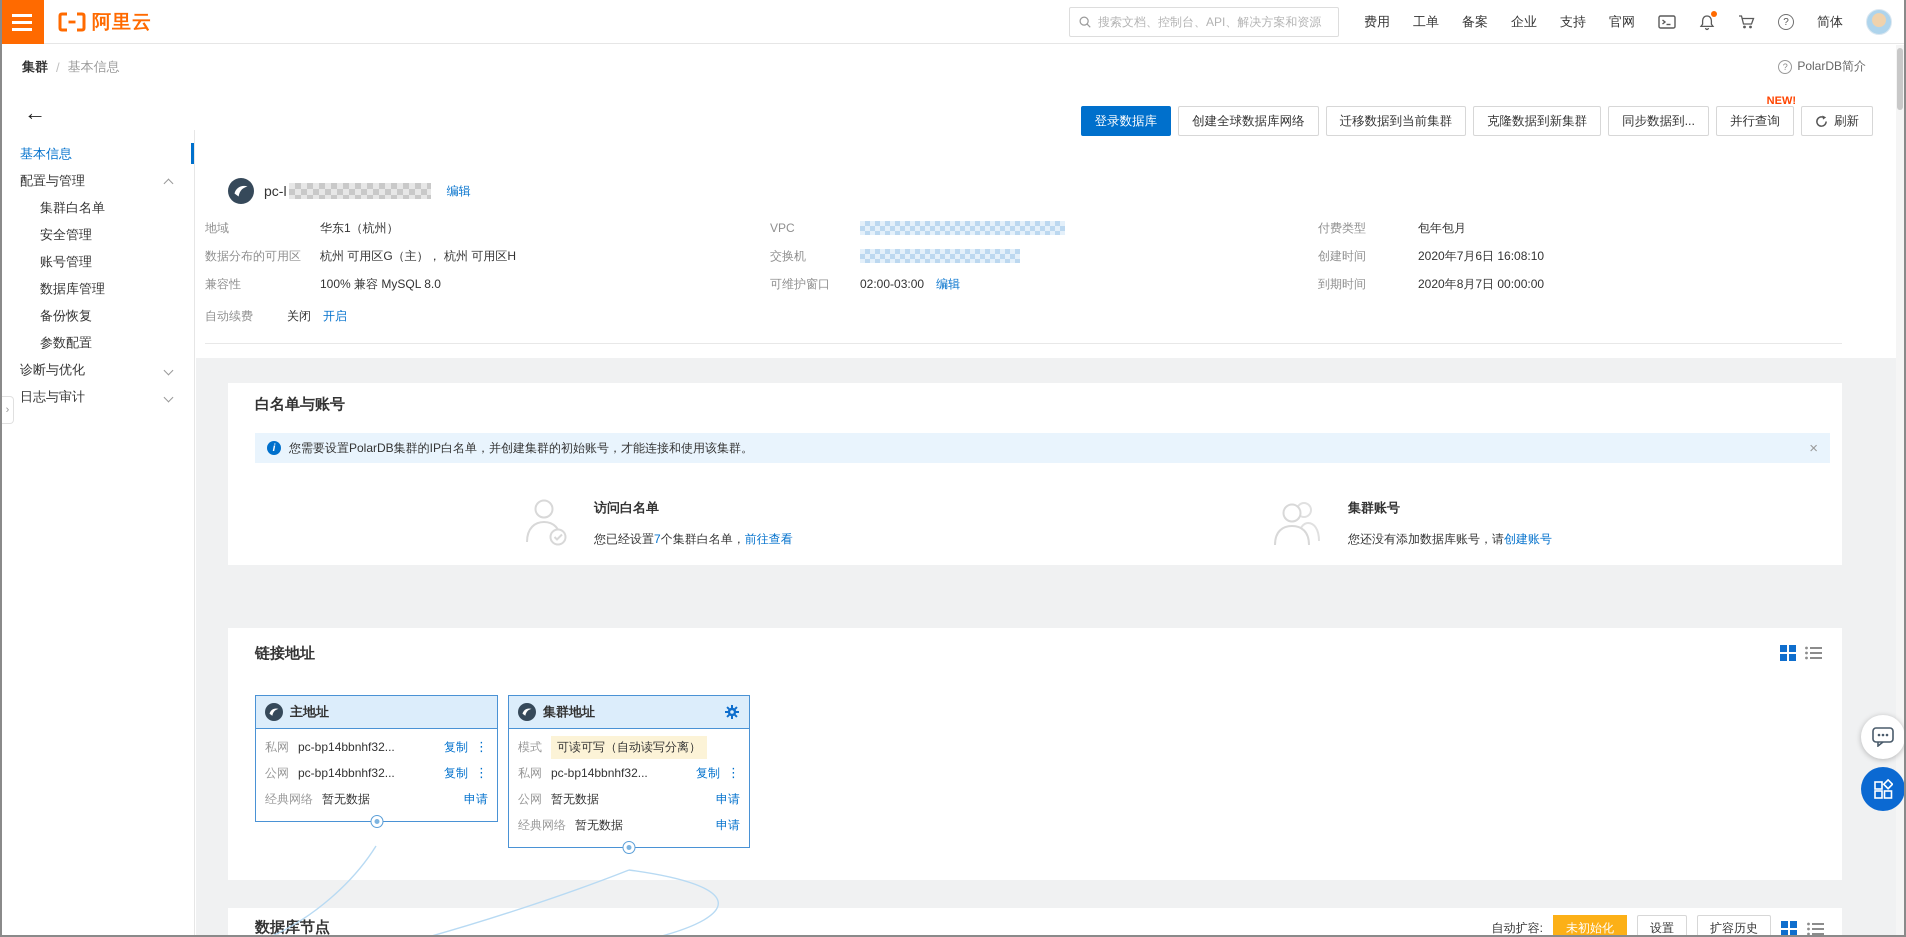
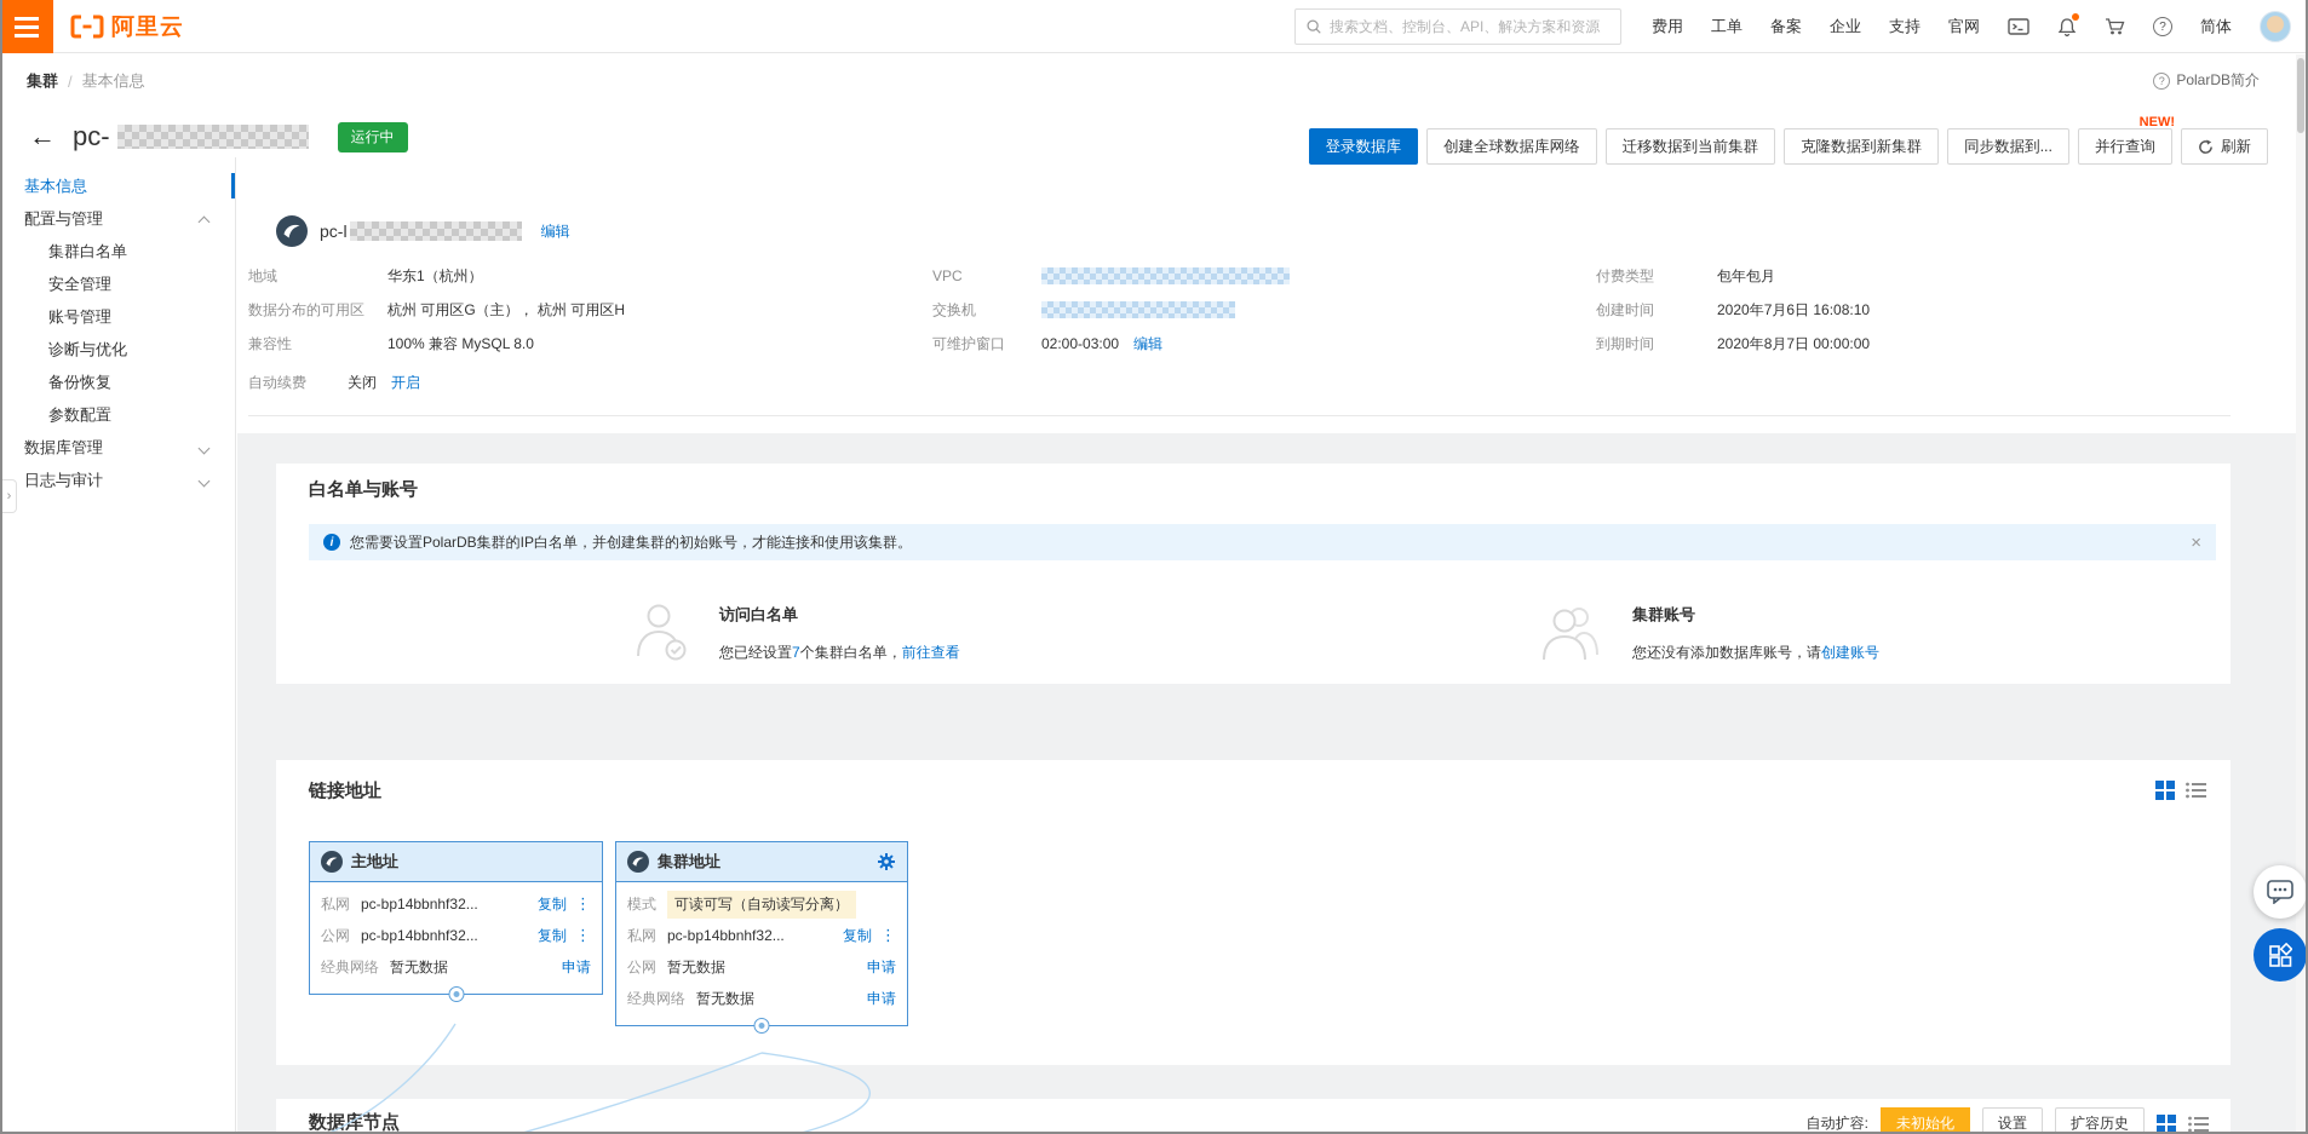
  阿里云
  搜索文档、控制台、API、解决方案和资源
  费用
  工单
  备案
  企业
  支持
  官网
  ?
  简体
  集群
  /
  基本信息
  ?
  PolarDB简介
  ←
+ pc-
+ 运行中
  登录数据库
  创建全球数据库网络
  迁移数据到当前集群
  克隆数据到新集群
  同步数据到...
  并行查询
  NEW!
  刷新
  基本信息
  配置与管理
  集群白名单
  安全管理
  账号管理
- 数据库管理
+ 诊断与优化
  备份恢复
  参数配置
- 诊断与优化
+ 数据库管理
  日志与审计
  ›
  pc-l
  编辑
  地域
  华东1（杭州）
  数据分布的可用区
  杭州 可用区G（主）， 杭州 可用区H
  兼容性
  100% 兼容 MySQL 8.0
  自动续费
  关闭
  开启
  VPC
  交换机
  可维护窗口
  02:00-03:00
  编辑
  付费类型
  包年包月
  创建时间
  2020年7月6日 16:08:10
  到期时间
  2020年8月7日 00:00:00
  白名单与账号
  i
  您需要设置PolarDB集群的IP白名单，并创建集群的初始账号，才能连接和使用该集群。
  ×
  访问白名单
  您已经设置7个集群白名单，前往查看
  集群账号
  您还没有添加数据库账号，请创建账号
  链接地址
  主地址
  私网
  pc-bp14bbnhf32...
  复制
  ⋮
  公网
  pc-bp14bbnhf32...
  复制
  ⋮
  经典网络
  暂无数据
  申请
  集群地址
  模式
  可读可写（自动读写分离）
  私网
  pc-bp14bbnhf32...
  复制
  ⋮
  公网
  暂无数据
  申请
  经典网络
  暂无数据
  申请
  数据库节点
  自动扩容:
  未初始化
  设置
  扩容历史
